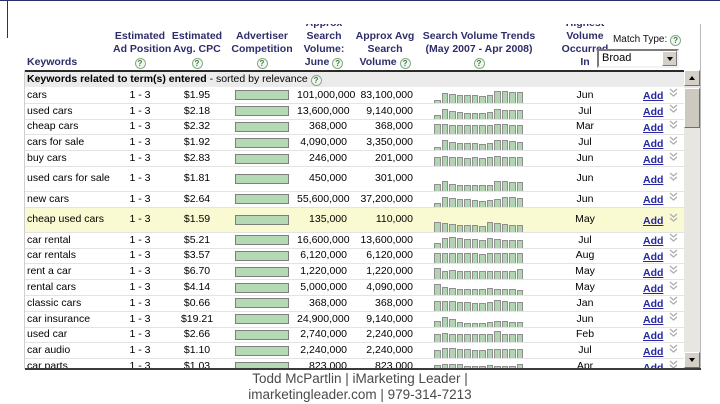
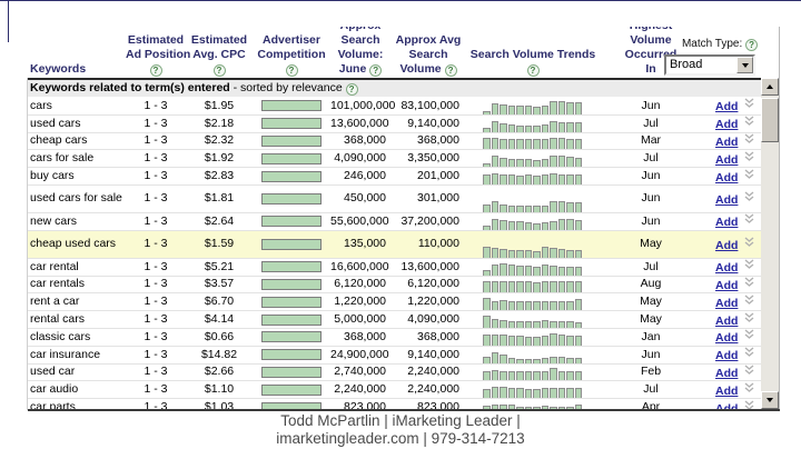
  Keywords
  Estimated
  Ad Positio
  ?
  Estimated
  Avg. CPC
  ?
  Advertiser
  Competition
  ?
  Search
  Volume:
  June ?
  Approx Avg
  Search
  Volume ?
  Search Volume Trends
- (May 2007 - Apr 2008)
  ?
  Volume
  Occurr
  In
  Match Type: ?
  Broad
  Keywords related to term(s) entered - sorted by relevance ?
  cars
  1 - 3
  $1.95
  101,000,00
  83,100,000
  Jun
  Add
  used cars
  1 - 3
  $2.18
  13,600,000
  9,140,000
  Jul
  Add
  cheap cars
  1 - 3
  $2.32
  368,000
  368,000
  Mar
  Add
  cars for sale
  1 - 3
  $1.92
  4,090,000
  3,350,000
  Jul
  Add
  buy cars
  1 - 3
  $2.83
  246,000
  201,000
  Jun
  Add
  used cars for sale
  1 - 3
  $1.81
  450,000
  301,000
  Jun
  Add
  new cars
  1 - 3
  $2.64
  55,600,000
  37,200,000
  Jun
  Add
  cheap used cars
  1 - 3
  $1.59
  135,000
  110,000
  May
  Add
  car rental
  1 - 3
  $5.21
  16,600,000
  13,600,000
  Jul
  Add
  car rentals
  1 - 3
  $3.57
  6,120,000
  6,120,000
  Aug
  Add
  rent a car
  1 - 3
  $6.70
  1,220,000
  1,220,000
  May
  Add
  rental cars
  1 - 3
  $4.14
  5,000,000
  4,090,000
  May
  Add
  classic cars
  1 - 3
  $0.66
  368,000
  368,000
  Jan
  Add
  car insurance
  1 - 3
- $19.21
+ $14.82
  24,900,000
  9,140,000
  Jun
  Add
  used car
  1 - 3
  $2.66
  2,740,000
  2,240,000
  Feb
  Add
  car audio
  1 - 3
  $1.10
  2,240,000
  2,240,000
  Jul
  Add
  car parts
  1 - 3
  $1.03
  823,000
  823,000
  Apr
  Add
  Todd McPartlin | iMarketing Leader |
  imarketingleader.com | 979-314-7213
